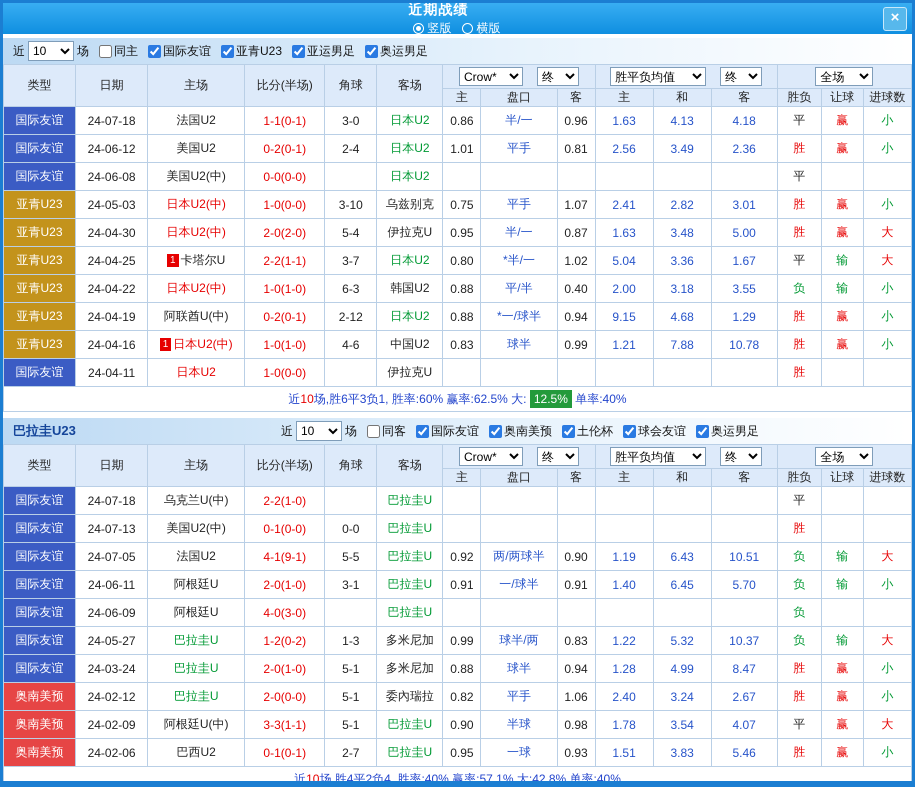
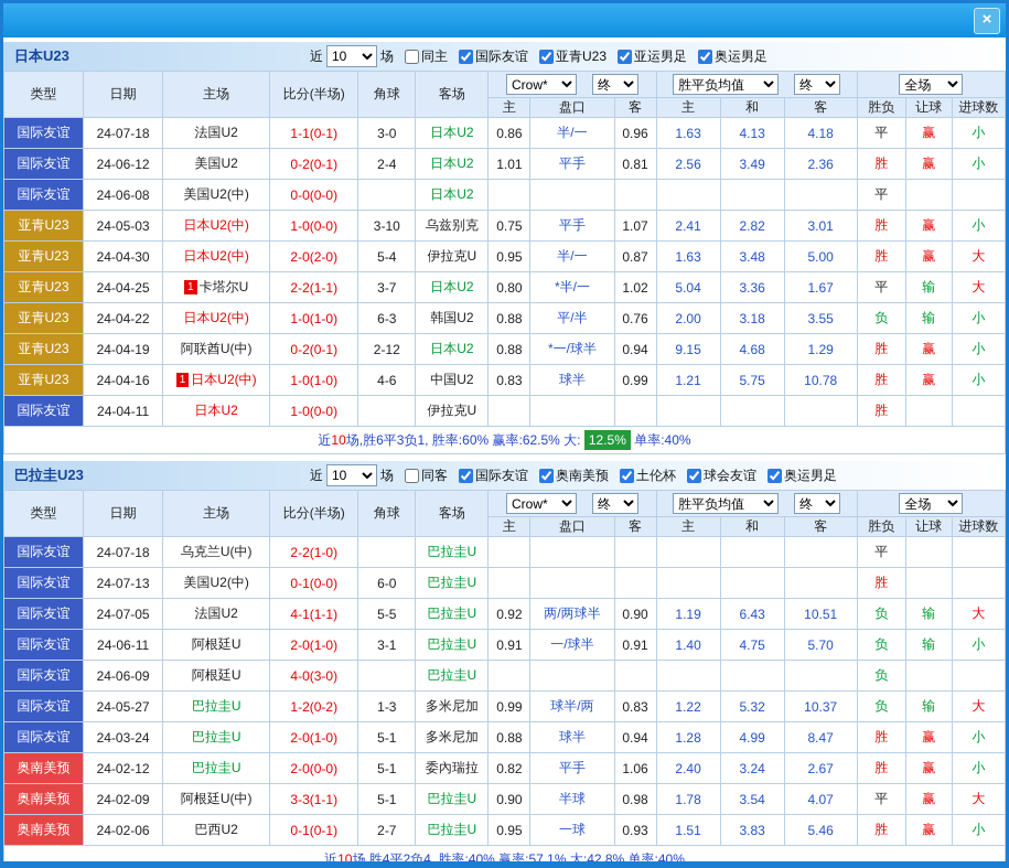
- 近期战绩
- 竖版
- 横版
  ×
+ 日本U23
  近
  10
  场
  同主
  国际友谊
  亚青U23
  亚运男足
  奥运男足
  类型	日期	主场	比分(半场)	角球	客场	Crow* 终	胜平负均值 终	全场
  主	盘口	客	主	和	客	胜负	让球	进球数
  国际友谊	24-07-18	法国U2	1-1(0-1)	3-0	日本U2	0.86	半/一	0.96	1.63	4.13	4.18	平	赢	小
  国际友谊	24-06-12	美国U2	0-2(0-1)	2-4	日本U2	1.01	平手	0.81	2.56	3.49	2.36	胜	赢	小
  国际友谊	24-06-08	美国U2(中)	0-0(0-0)		日本U2							平
  亚青U23	24-05-03	日本U2(中)	1-0(0-0)	3-10	乌兹别克	0.75	平手	1.07	2.41	2.82	3.01	胜	赢	小
  亚青U23	24-04-30	日本U2(中)	2-0(2-0)	5-4	伊拉克U	0.95	半/一	0.87	1.63	3.48	5.00	胜	赢	大
  亚青U23	24-04-25	1 卡塔尔U	2-2(1-1)	3-7	日本U2	0.80	*半/一	1.02	5.04	3.36	1.67	平	输	大
- 亚青U23	24-04-22	日本U2(中)	1-0(1-0)	6-3	韩国U2	0.88	平/半	0.40	2.00	3.18	3.55	负	输	小
+ 亚青U23	24-04-22	日本U2(中)	1-0(1-0)	6-3	韩国U2	0.88	平/半	0.76	2.00	3.18	3.55	负	输	小
  亚青U23	24-04-19	阿联酋U(中)	0-2(0-1)	2-12	日本U2	0.88	*一/球半	0.94	9.15	4.68	1.29	胜	赢	小
- 亚青U23	24-04-16	1 日本U2(中)	1-0(1-0)	4-6	中国U2	0.83	球半	0.99	1.21	7.88	10.78	胜	赢	小
+ 亚青U23	24-04-16	1 日本U2(中)	1-0(1-0)	4-6	中国U2	0.83	球半	0.99	1.21	5.75	10.78	胜	赢	小
  国际友谊	24-04-11	日本U2	1-0(0-0)		伊拉克U							胜
  近10场,胜6平3负1, 胜率:60% 赢率:62.5% 大: 12.5% 单率:40%
  巴拉圭U23
  近
  10
  场
  同客
  国际友谊
  奥南美预
  土伦杯
  球会友谊
  奥运男足
  类型	日期	主场	比分(半场)	角球	客场	Crow* 终	胜平负均值 终	全场
  主	盘口	客	主	和	客	胜负	让球	进球数
  国际友谊	24-07-18	乌克兰U(中)	2-2(1-0)		巴拉圭U							平
- 国际友谊	24-07-13	美国U2(中)	0-1(0-0)	0-0	巴拉圭U							胜
+ 国际友谊	24-07-13	美国U2(中)	0-1(0-0)	6-0	巴拉圭U							胜
- 国际友谊	24-07-05	法国U2	4-1(9-1)	5-5	巴拉圭U	0.92	两/两球半	0.90	1.19	6.43	10.51	负	输	大
+ 国际友谊	24-07-05	法国U2	4-1(1-1)	5-5	巴拉圭U	0.92	两/两球半	0.90	1.19	6.43	10.51	负	输	大
- 国际友谊	24-06-11	阿根廷U	2-0(1-0)	3-1	巴拉圭U	0.91	一/球半	0.91	1.40	6.45	5.70	负	输	小
+ 国际友谊	24-06-11	阿根廷U	2-0(1-0)	3-1	巴拉圭U	0.91	一/球半	0.91	1.40	4.75	5.70	负	输	小
  国际友谊	24-06-09	阿根廷U	4-0(3-0)		巴拉圭U							负
  国际友谊	24-05-27	巴拉圭U	1-2(0-2)	1-3	多米尼加	0.99	球半/两	0.83	1.22	5.32	10.37	负	输	大
  国际友谊	24-03-24	巴拉圭U	2-0(1-0)	5-1	多米尼加	0.88	球半	0.94	1.28	4.99	8.47	胜	赢	小
  奥南美预	24-02-12	巴拉圭U	2-0(0-0)	5-1	委內瑞拉	0.82	平手	1.06	2.40	3.24	2.67	胜	赢	小
  奥南美预	24-02-09	阿根廷U(中)	3-3(1-1)	5-1	巴拉圭U	0.90	半球	0.98	1.78	3.54	4.07	平	赢	大
  奥南美预	24-02-06	巴西U2	0-1(0-1)	2-7	巴拉圭U	0.95	一球	0.93	1.51	3.83	5.46	胜	赢	小
  近10场,胜4平2负4, 胜率:40% 赢率:57.1% 大:42.8% 单率:40%
